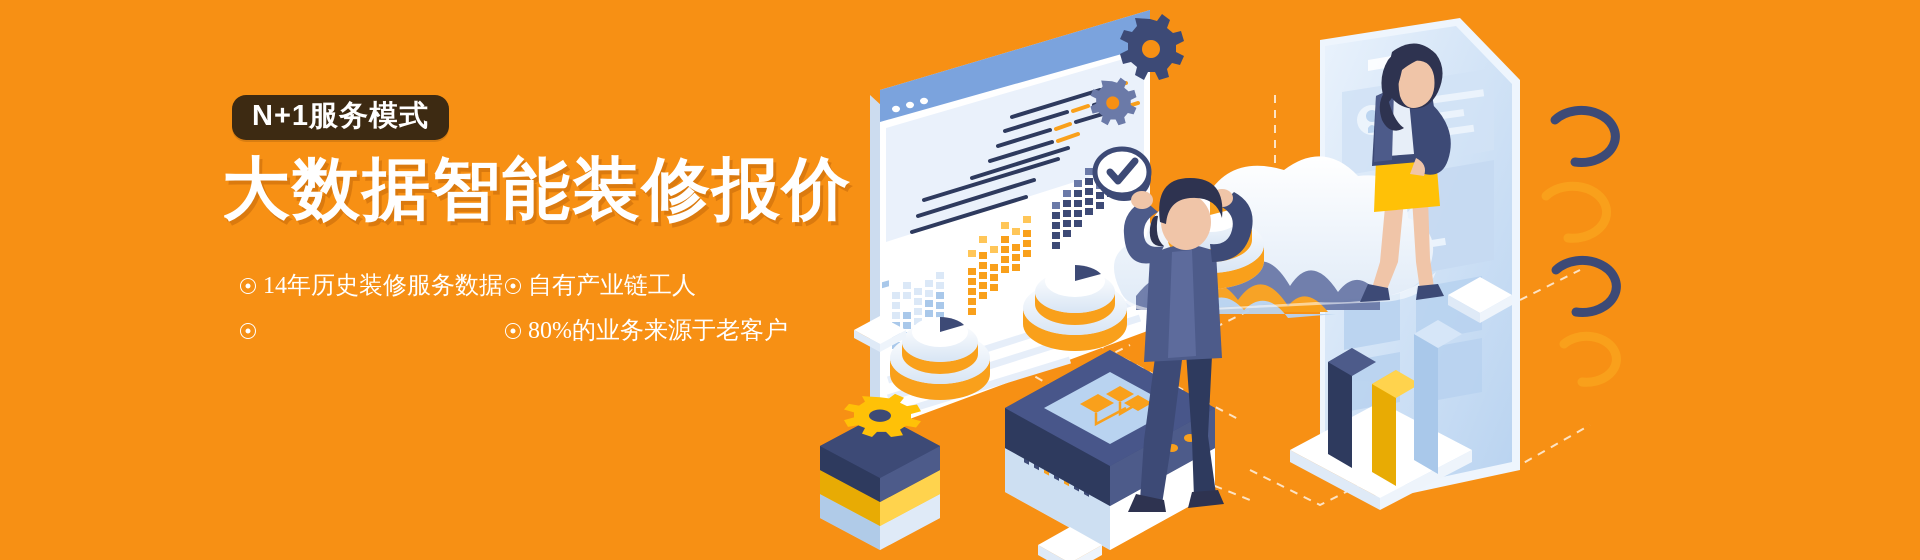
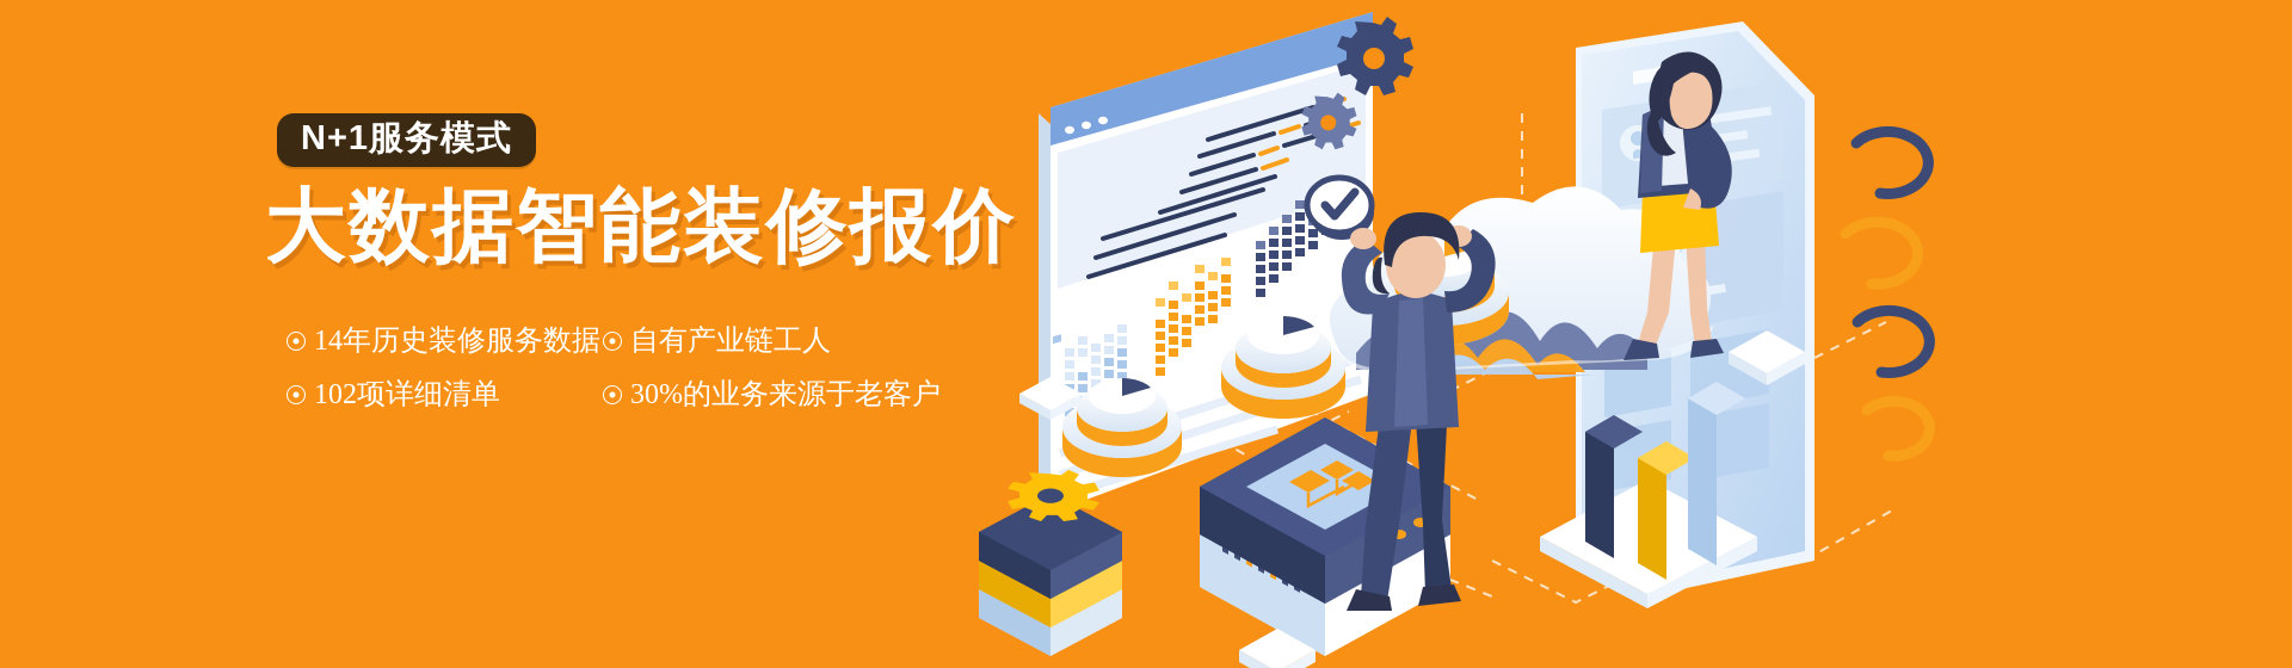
  N+1服务模式
  大数据智能装修报价
  14年历史装修服务数据
  自有产业链工人
+ 102项详细清单
- 80%的业务来源于老客户
+ 30%的业务来源于老客户
